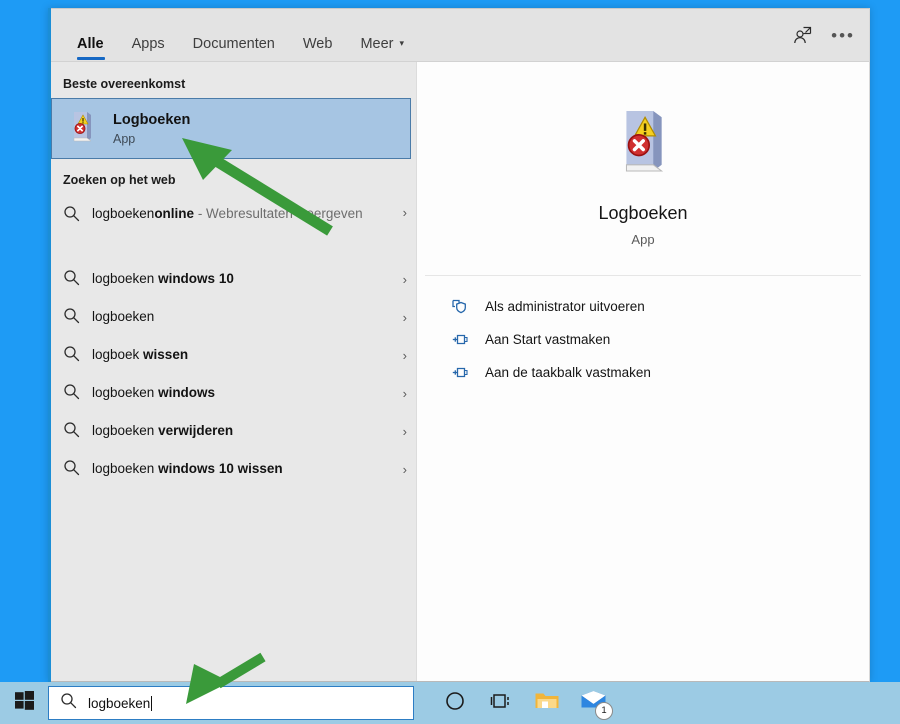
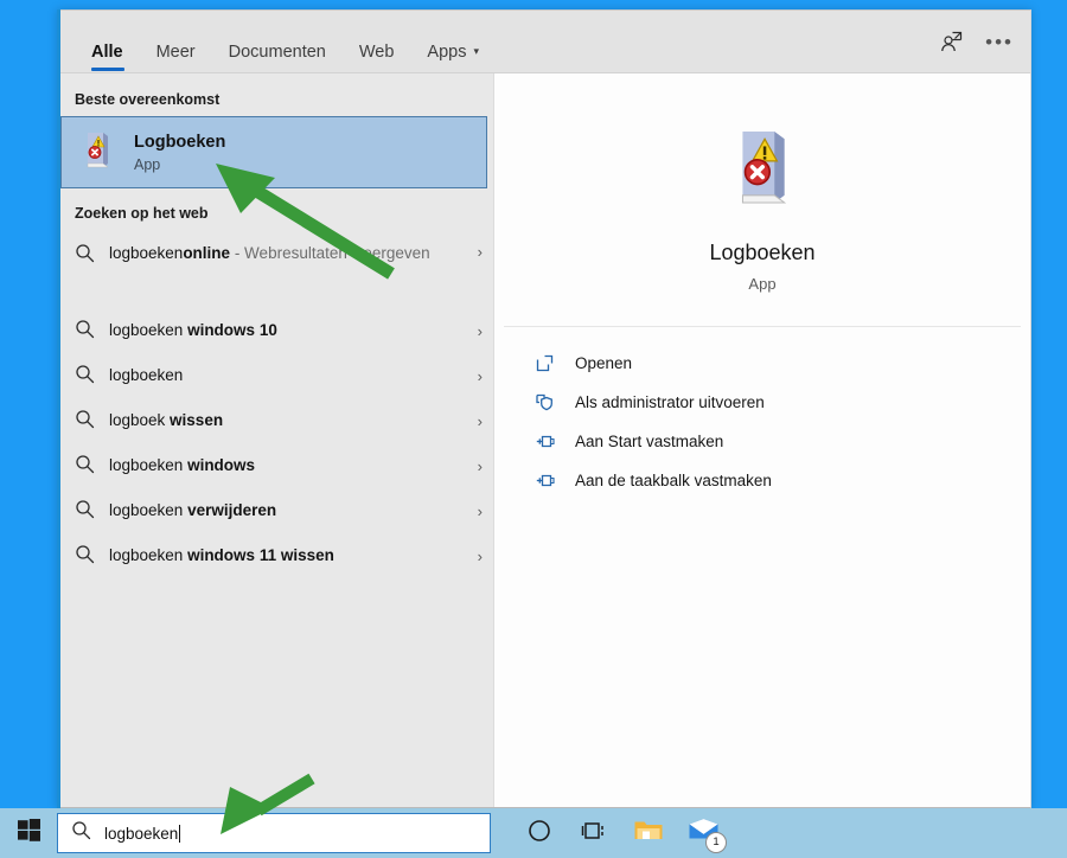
  Alle
- Apps
+ Meer
  Documenten
  Web
- Meer ▾
+ Apps ▾
  •••
  Beste overeenkomst
  Logboeken
  App
  Zoeken op het web
  logboekenonline - Webresultatenergeven
  ›
  logboeken windows 10
  ›
  logboeken
  ›
  logboek wissen
  ›
  logboeken windows
  ›
  logboeken verwijderen
  ›
- logboeken windows 10 wissen
+ logboeken windows 11 wissen
  ›
  Logboeken
  App
+ Openen
  Als administrator uitvoeren
  Aan Start vastmaken
  Aan de taakbalk vastmaken
  logboeken
  1
